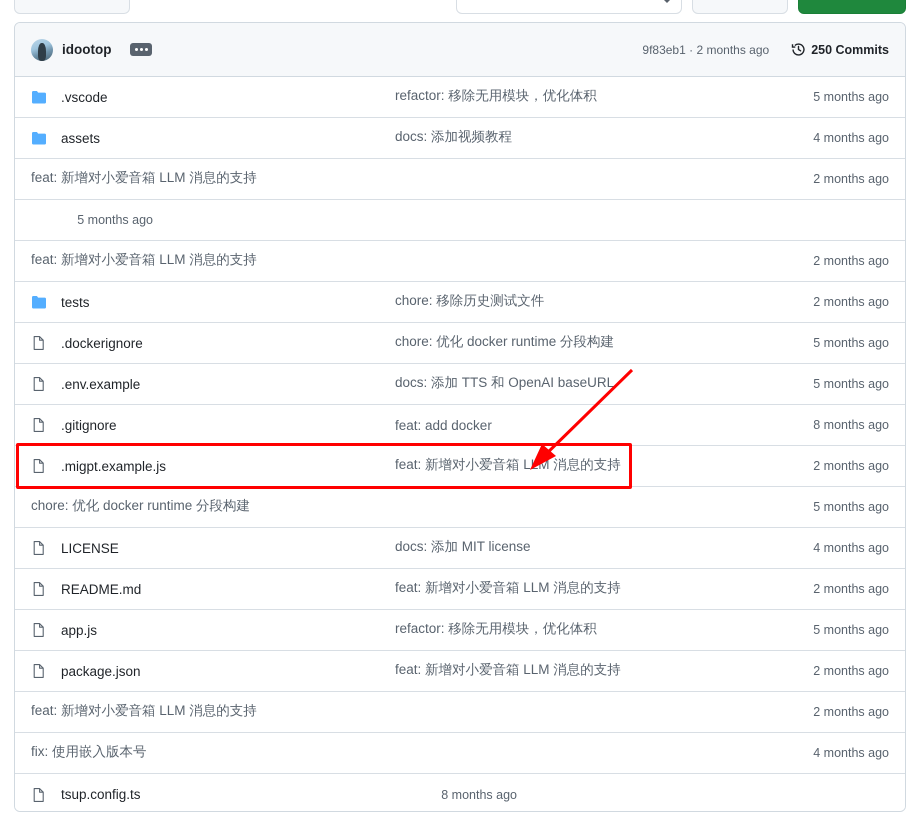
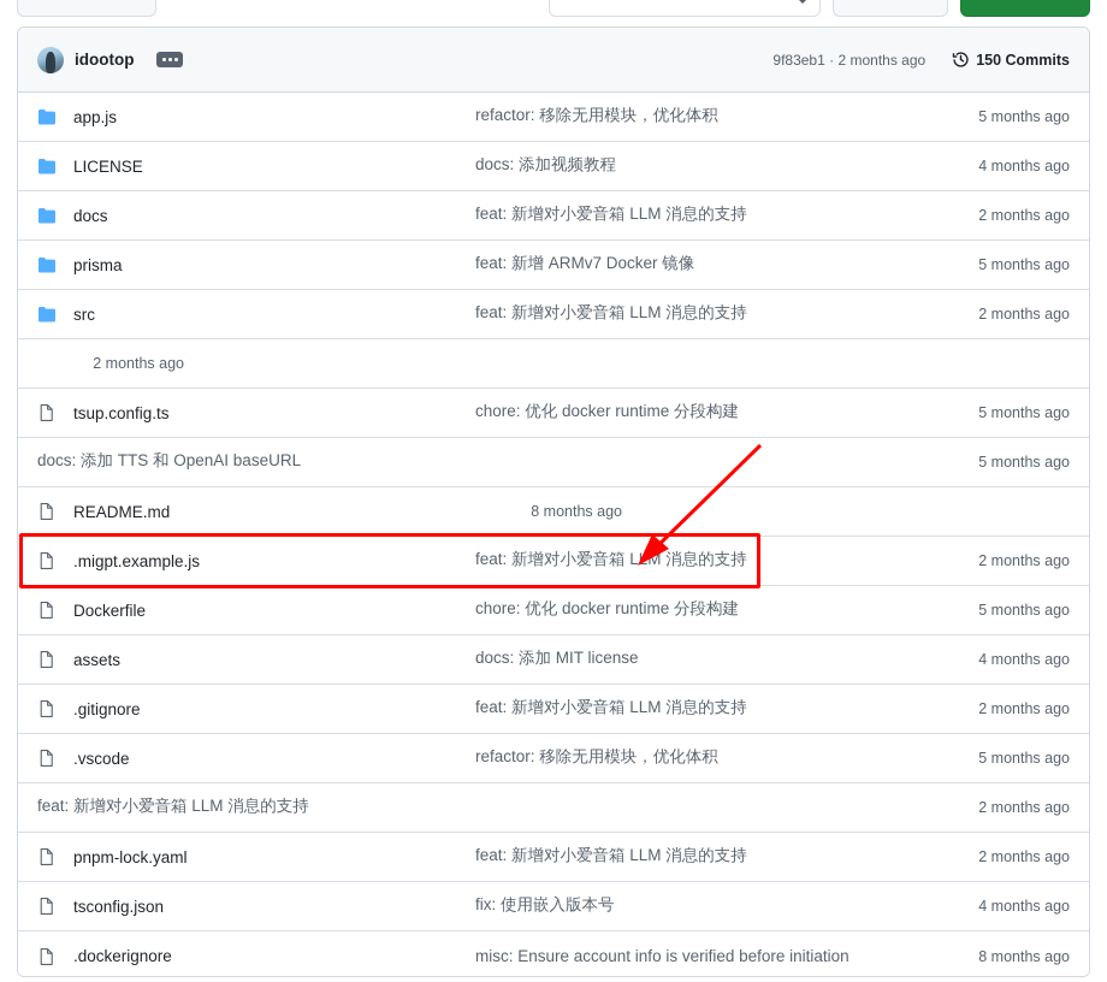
  idootop
  9f83eb1 · 2 months ago
- 250 Commits
+ 150 Commits
- .vscode
+ app.js
  refactor: 移除无用模块，优化体积
  5 months ago
- assets
+ LICENSE
  docs: 添加视频教程
  4 months ago
+ docs
  feat: 新增对小爱音箱 LLM 消息的支持
  2 months ago
+ prisma
+ feat: 新增 ARMv7 Docker 镜像
  5 months ago
+ src
  feat: 新增对小爱音箱 LLM 消息的支持
  2 months ago
- tests
- chore: 移除历史测试文件
  2 months ago
- .dockerignore
+ tsup.config.ts
  chore: 优化 docker runtime 分段构建
  5 months ago
- .env.example
  docs: 添加 TTS 和 OpenAI baseURL
  5 months ago
- .gitignore
+ README.md
- feat: add docker
  8 months ago
  .migpt.example.js
  feat: 新增对小爱音箱 LM 消息的支持
  2 months ago
+ Dockerfile
  chore: 优化 docker runtime 分段构建
  5 months ago
- LICENSE
+ assets
  docs: 添加 MIT license
  4 months ago
- README.md
+ .gitignore
  feat: 新增对小爱音箱 LLM 消息的支持
  2 months ago
- app.js
+ .vscode
  refactor: 移除无用模块，优化体积
  5 months ago
- package.json
  feat: 新增对小爱音箱 LLM 消息的支持
  2 months ago
+ pnpm-lock.yaml
  feat: 新增对小爱音箱 LLM 消息的支持
  2 months ago
+ tsconfig.json
  fix: 使用嵌入版本号
  4 months ago
- tsup.config.ts
+ .dockerignore
+ misc: Ensure account info is verified before initiation
  8 months ago
